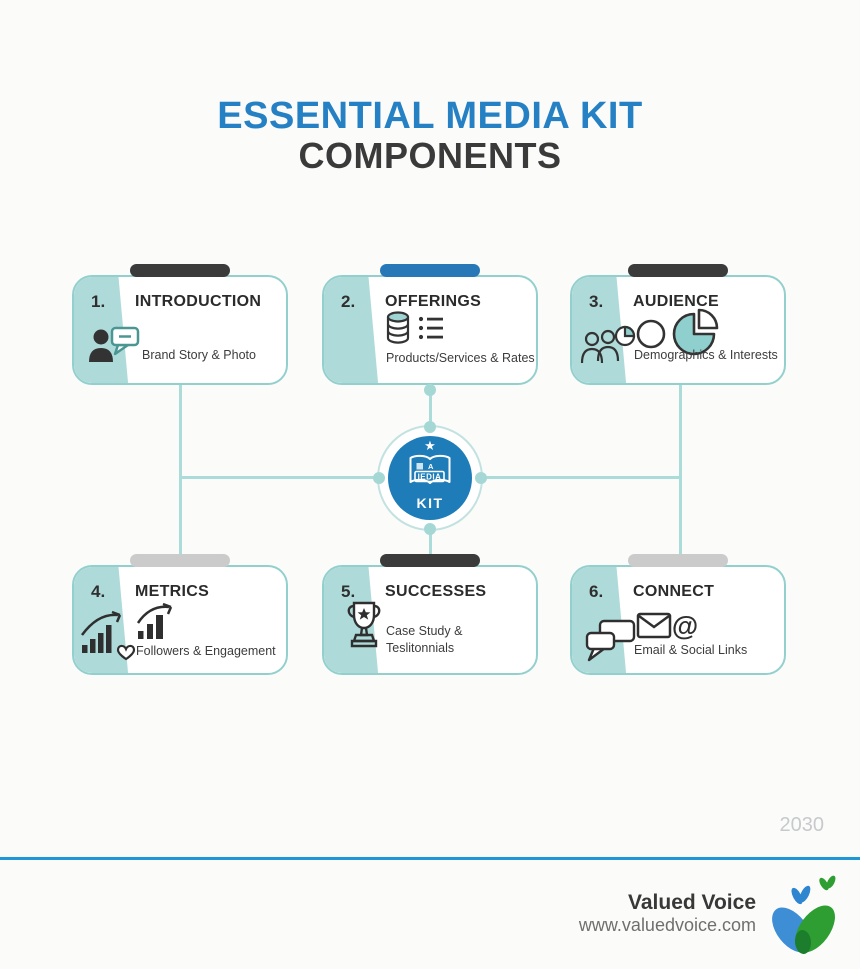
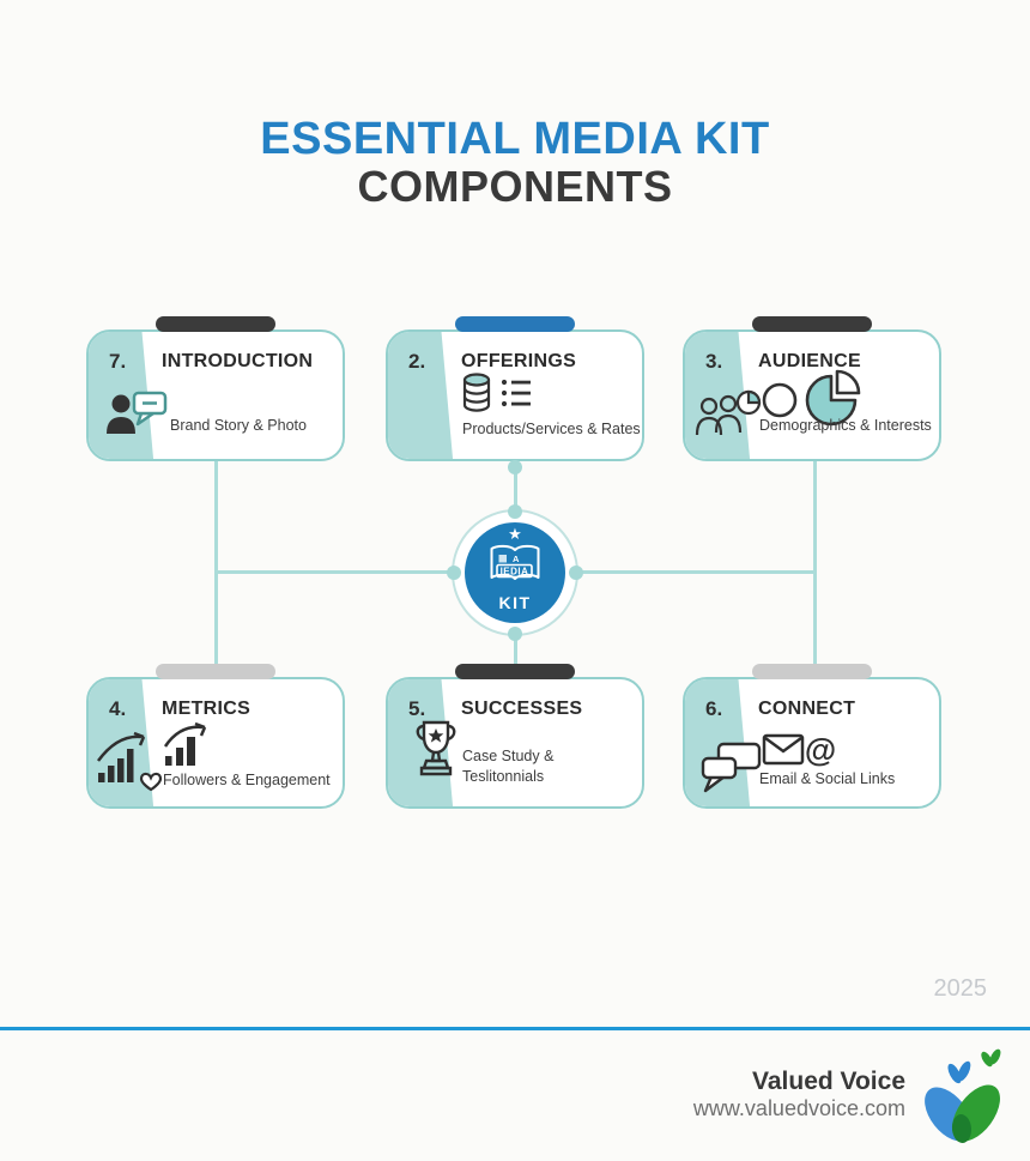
  ESSENTIAL MEDIA KIT
  COMPONENTS
- 1.
+ 7.
  INTRODUCTION
  Brand Story & Photo
  2.
  OFFERINGS
  Products/Services & Rates
  3.
  AUDIENCE
  Demographics & Interests
  4.
  METRICS
  Followers & Engagement
  5.
  SUCCESSES
  Case Study &
  Teslitonnials
  6.
  CONNECT
  @
  Email & Social Links
  ★
  A
  IEDIA
  KIT
- 2030
+ 2025
  Valued Voice
  www.valuedvoice.com
